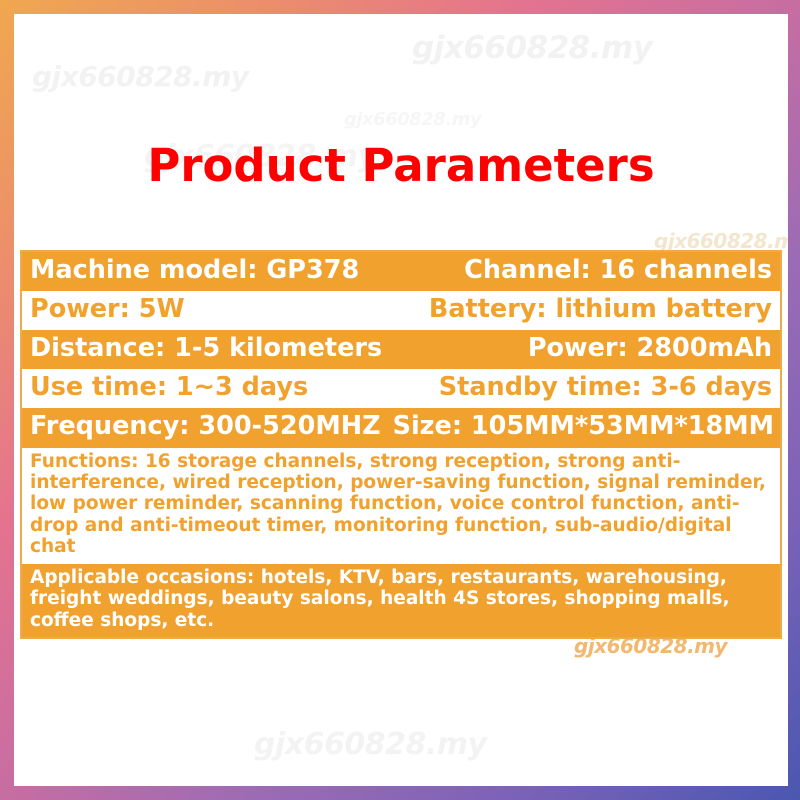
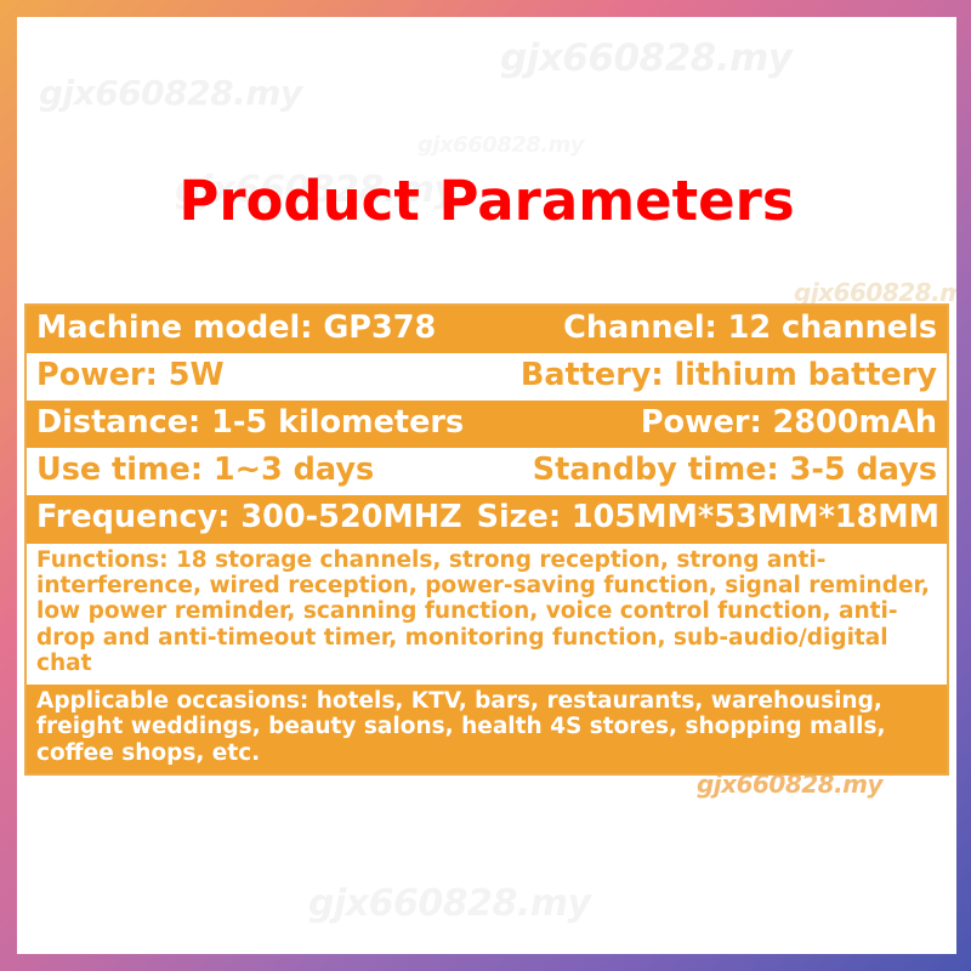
  gjx660828.my
  gjx660828.m
  gjx660828.my
  Product Parameters
  Machine model: GP378
- Channel: 16 channels
+ Channel: 12 channels
  Power: 5W
  Battery: lithium battery
  Distance: 1-5 kilometers
  Power: 2800mAh
  Use time: 1~3 days
- Standby time: 3-6 days
+ Standby time: 3-5 days
  Frequency: 300-520MHZ
  Size: 105MM*53MM*18MM
- Functions: 16 storage channels, strong reception, strong anti-interference, wired reception, power-saving function, signal reminder, low power reminder, scanning function, voice control function, anti-drop and anti-timeout timer, monitoring function, sub-audio/digital chat
+ Functions: 18 storage channels, strong reception, strong anti-interference, wired reception, power-saving function, signal reminder, low power reminder, scanning function, voice control function, anti-drop and anti-timeout timer, monitoring function, sub-audio/digital chat
  Applicable occasions: hotels, KTV, bars, restaurants, warehousing, freight weddings, beauty salons, health 4S stores, shopping malls, coffee shops, etc.
